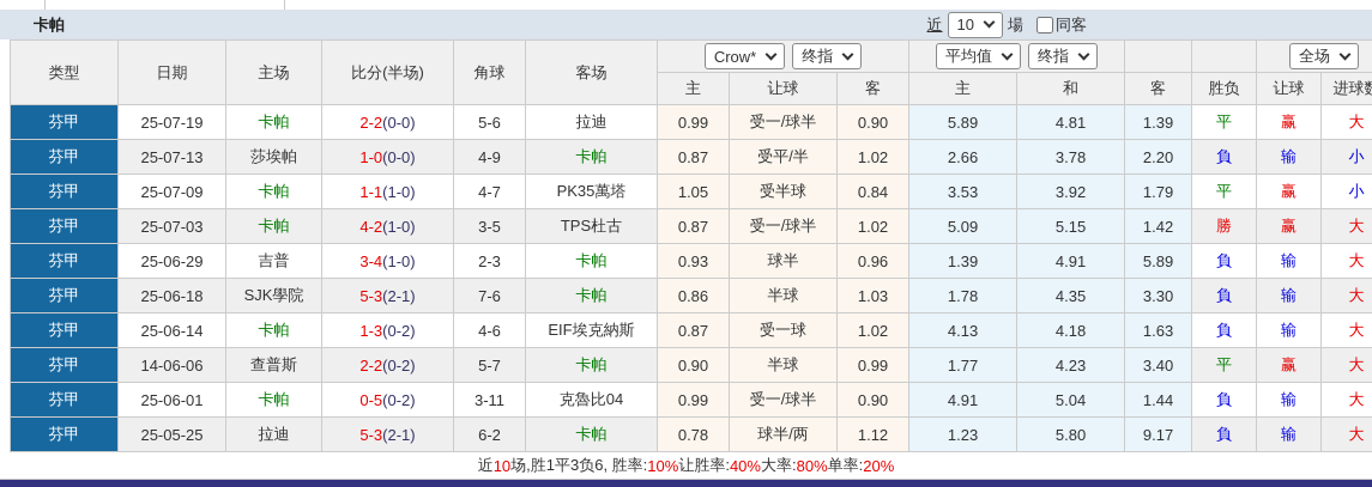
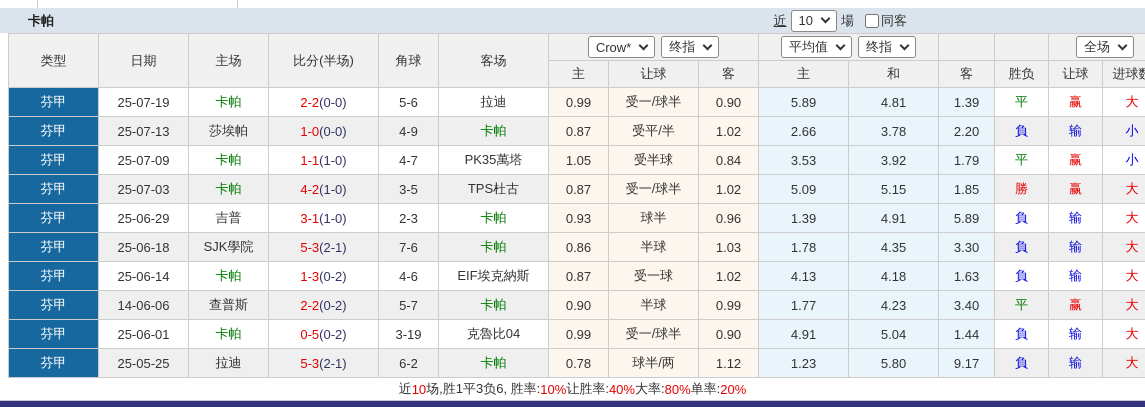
  卡帕
  近
  10
  場
  同客
  类型	日期	主场	比分(半场)	角球	客场	Crow* 终指	平均值 终指			全场
  主	让球	客	主	和	客	胜负	让球	进球
  芬甲	25-07-19	卡帕	2-2(0-0)	5-6	拉迪	0.99	受一/球半	0.90	5.89	4.81	1.39	平	赢	大
  芬甲	25-07-13	莎埃帕	1-0(0-0)	4-9	卡帕	0.87	受平/半	1.02	2.66	3.78	2.20	負	输	小
  芬甲	25-07-09	卡帕	1-1(1-0)	4-7	PK35萬塔	1.05	受半球	0.84	3.53	3.92	1.79	平	赢	小
- 芬甲	25-07-03	卡帕	4-2(1-0)	3-5	TPS杜古	0.87	受一/球半	1.02	5.09	5.15	1.42	勝	赢	大
+ 芬甲	25-07-03	卡帕	4-2(1-0)	3-5	TPS杜古	0.87	受一/球半	1.02	5.09	5.15	1.85	勝	赢	大
- 芬甲	25-06-29	吉普	3-4(1-0)	2-3	卡帕	0.93	球半	0.96	1.39	4.91	5.89	負	输	大
+ 芬甲	25-06-29	吉普	3-1(1-0)	2-3	卡帕	0.93	球半	0.96	1.39	4.91	5.89	負	输	大
  芬甲	25-06-18	SJK學院	5-3(2-1)	7-6	卡帕	0.86	半球	1.03	1.78	4.35	3.30	負	输	大
  芬甲	25-06-14	卡帕	1-3(0-2)	4-6	EIF埃克納斯	0.87	受一球	1.02	4.13	4.18	1.63	負	输	大
  芬甲	14-06-06	查普斯	2-2(0-2)	5-7	卡帕	0.90	半球	0.99	1.77	4.23	3.40	平	赢	大
- 芬甲	25-06-01	卡帕	0-5(0-2)	3-11	克魯比04	0.99	受一/球半	0.90	4.91	5.04	1.44	負	输	大
+ 芬甲	25-06-01	卡帕	0-5(0-2)	3-19	克魯比04	0.99	受一/球半	0.90	4.91	5.04	1.44	負	输	大
  芬甲	25-05-25	拉迪	5-3(2-1)	6-2	卡帕	0.78	球半/两	1.12	1.23	5.80	9.17	負	输	大
  近
  10
  场,胜1平3负6, 胜率:
  10%
  让胜率:
  40%
  大率:
  80%
  单率:
  20%
